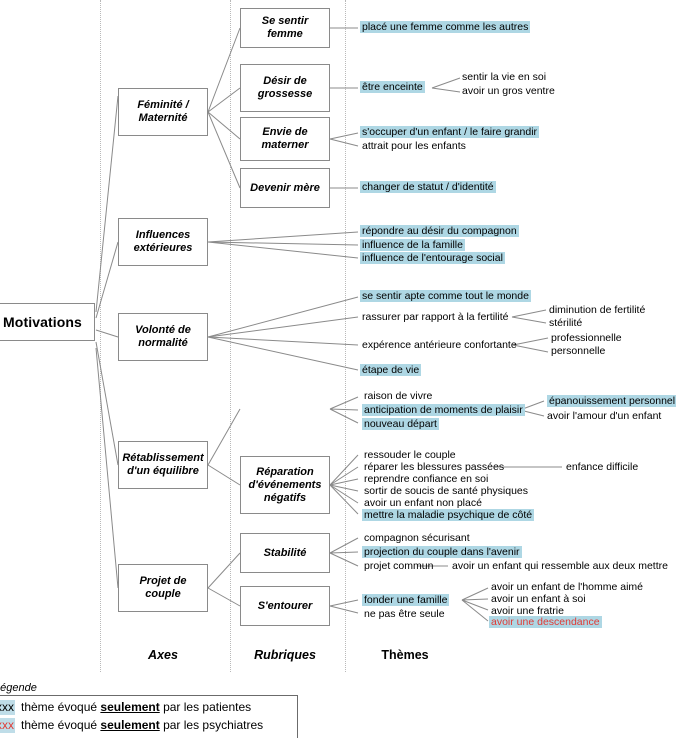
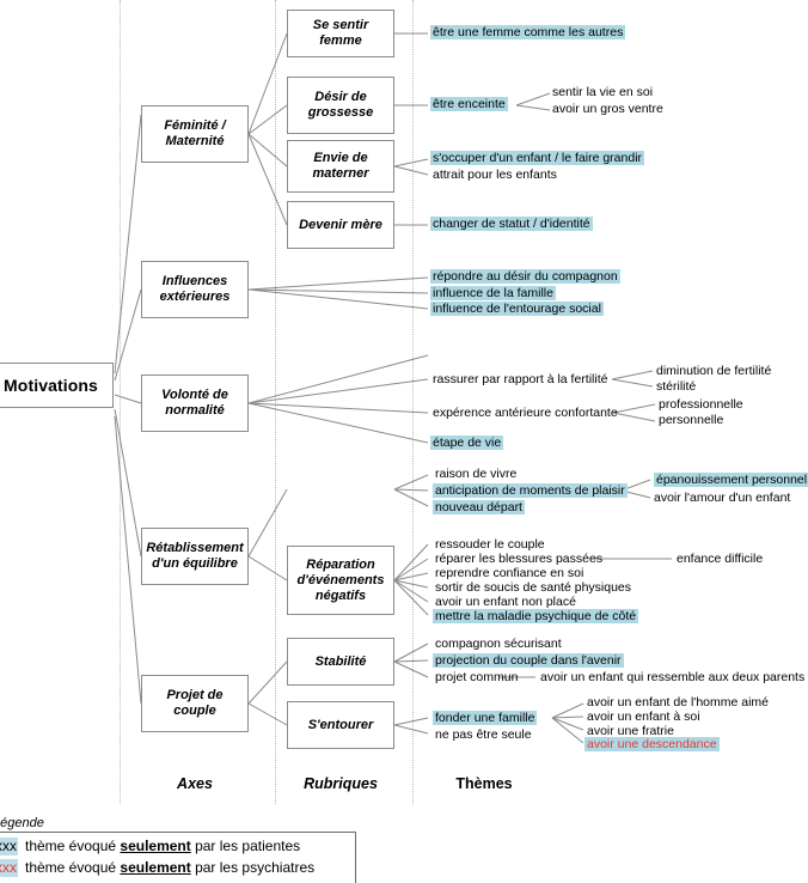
  Motivations
  Féminité / Maternité
  Influences extérieures
  Volonté de normalité
  Rétablissement d'un équilibre
  Projet de couple
  Se sentir femme
  Désir de grossesse
  Envie de materner
  Devenir mère
  Réparation d'événements négatifs
  Stabilité
  S'entourer
- placé une femme comme les autres
+ être une femme comme les autres
  être enceinte
  sentir la vie en soi
  avoir un gros ventre
  s'occuper d'un enfant / le faire grandir
  attrait pour les enfants
  changer de statut / d'identité
  répondre au désir du compagnon
  influence de la famille
  influence de l'entourage social
- se sentir apte comme tout le monde
  rassurer par rapport à la fertilité
  diminution de fertilité
  stérilité
  expérence antérieure confortante
  professionnelle
  personnelle
  étape de vie
  raison de vivre
  anticipation de moments de plaisir
  épanouissement personnel
  avoir l'amour d'un enfant
  nouveau départ
  ressouder le couple
  réparer les blessures passées
  enfance difficile
  reprendre confiance en soi
  sortir de soucis de santé physiques
  avoir un enfant non placé
  mettre la maladie psychique de côté
  compagnon sécurisant
  projection du couple dans l'avenir
  projet commun
- avoir un enfant qui ressemble aux deux mettre
+ avoir un enfant qui ressemble aux deux parents
  fonder une famille
  ne pas être seule
  avoir un enfant de l'homme aimé
  avoir un enfant à soi
  avoir une fratrie
  avoir une descendance
  Axes
  Rubriques
  Thèmes
  égende
  thème évoqué seulement par les patientes
  thème évoqué seulement par les psychiatres
